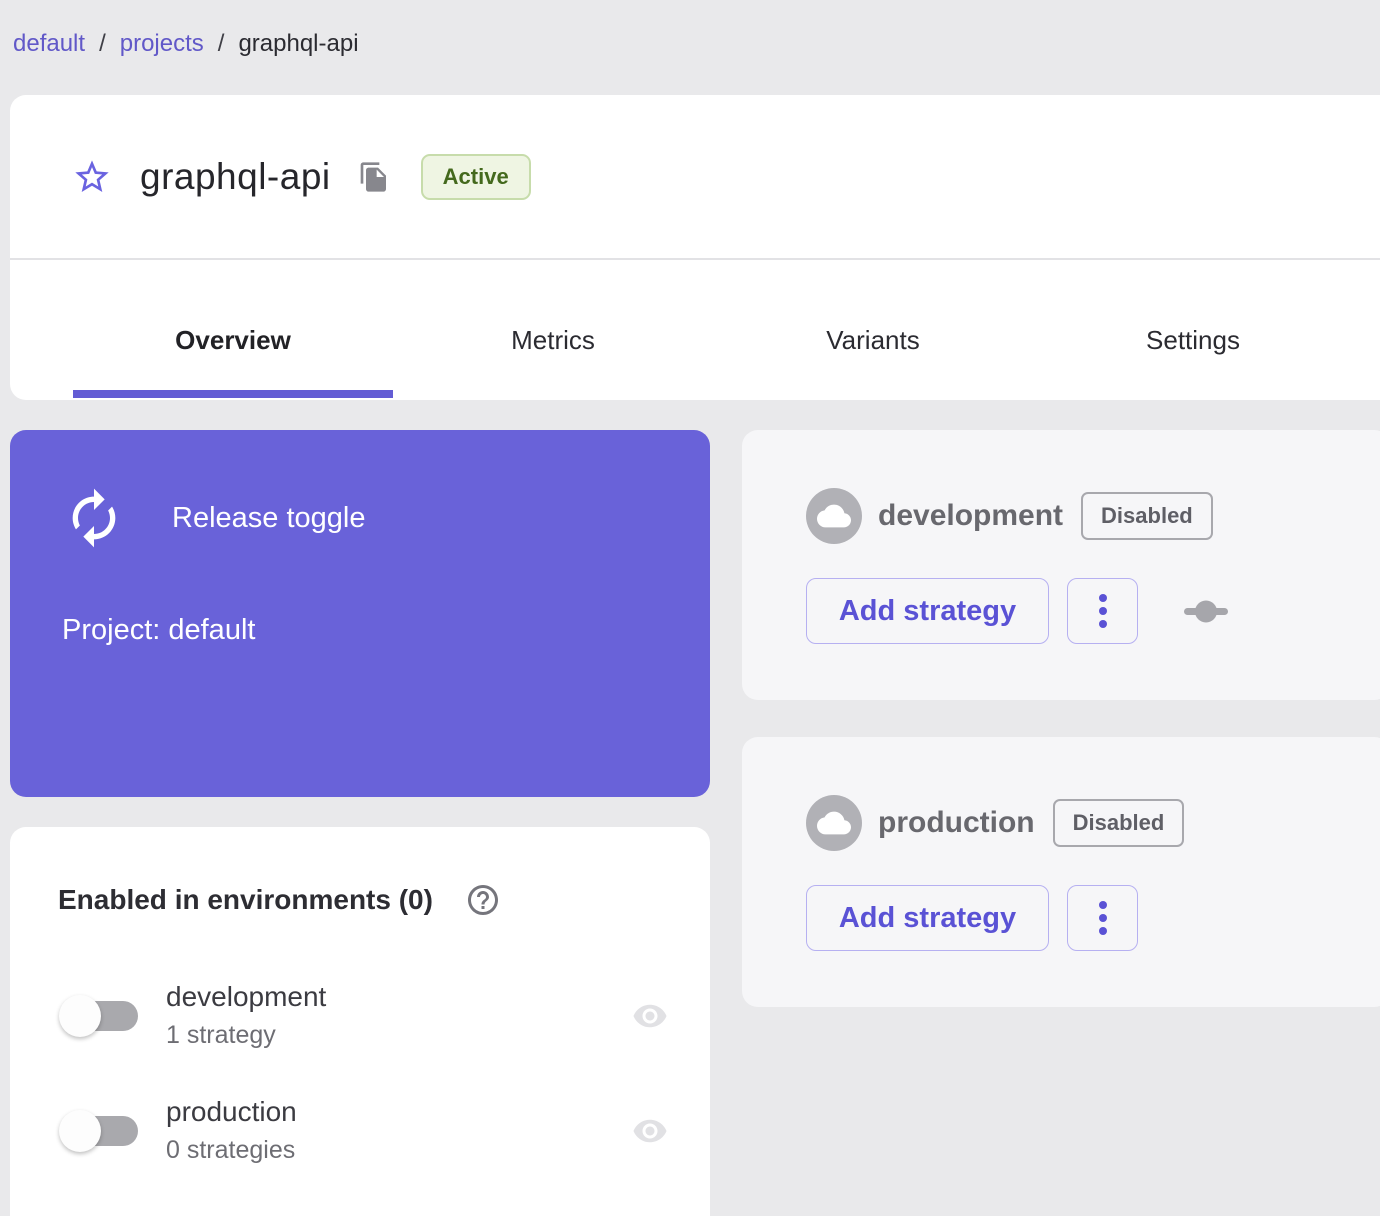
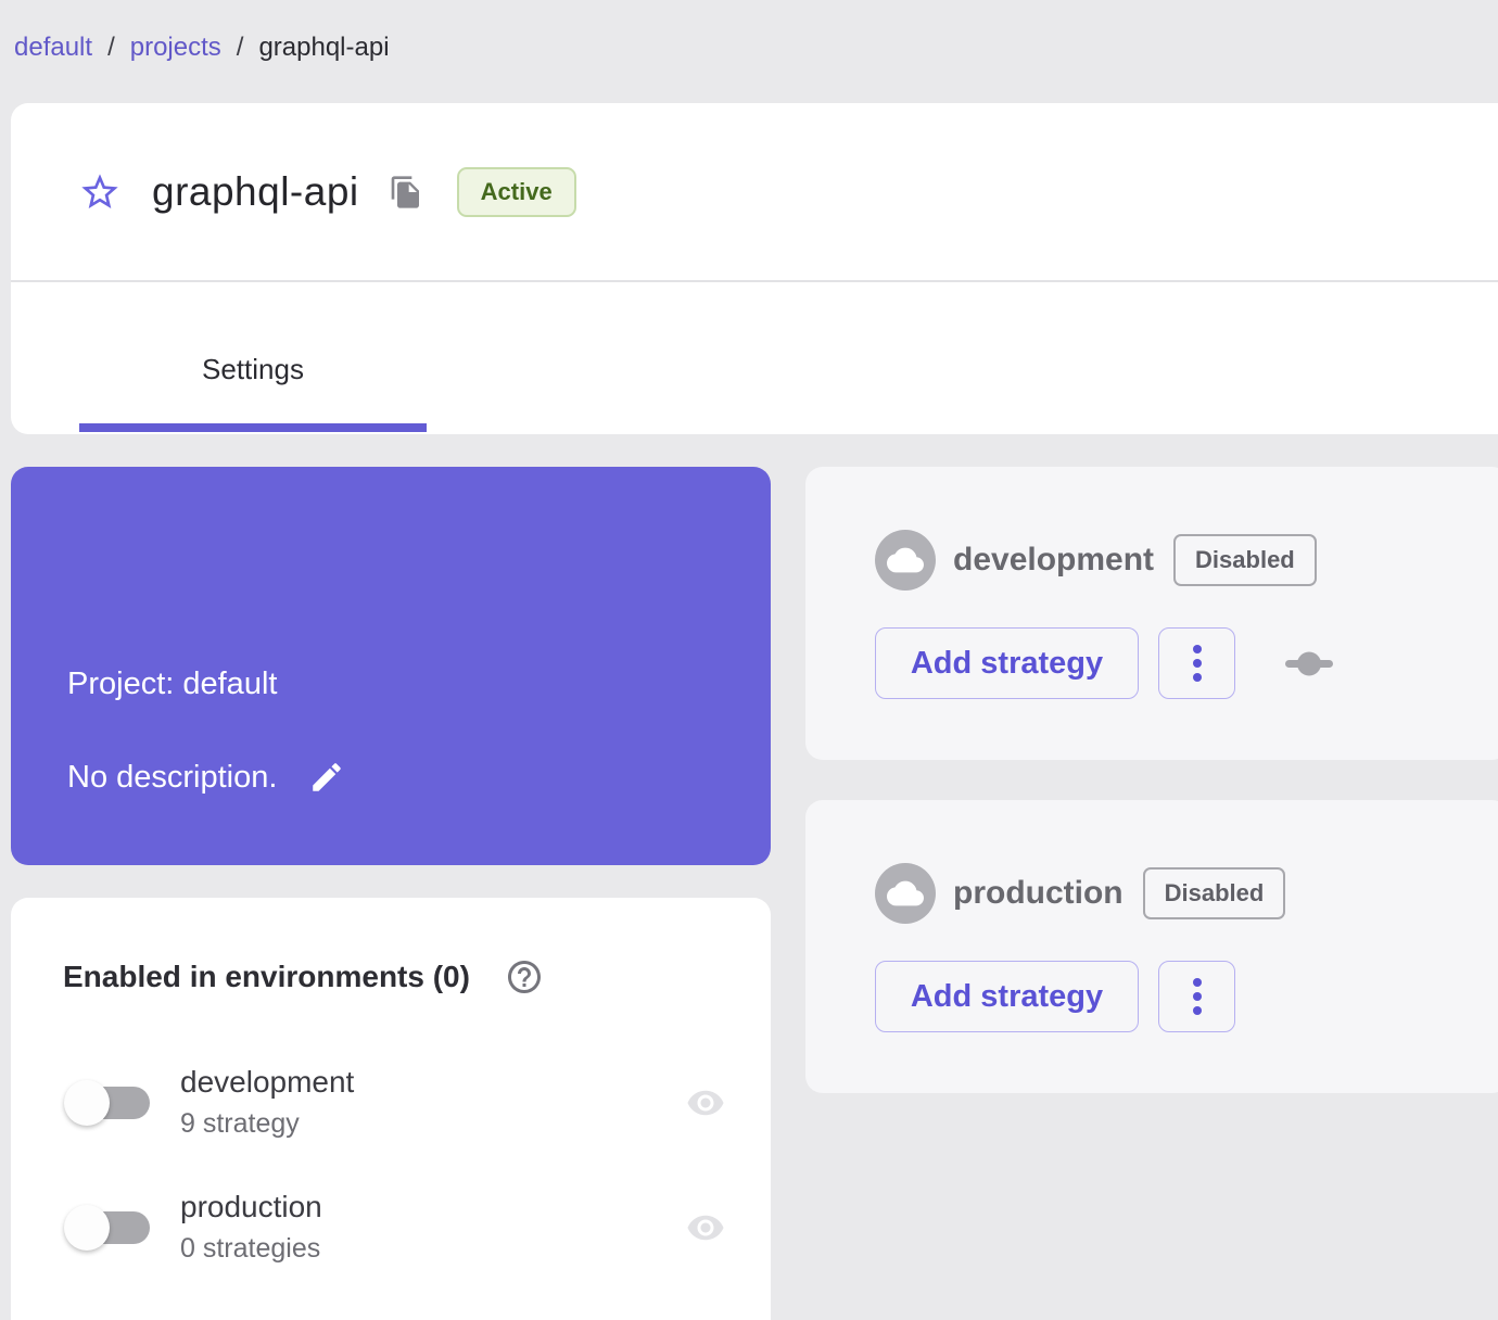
  default
  /
  projects
  /
  graphql-api
  graphql-api
  Active
- Overview
- Metrics
- Variants
  Settings
- Release toggle
  Project: default
+ No description.
  Enabled in environments (0)
  development
- 1 strategy
+ 9 strategy
  production
  0 strategies
  development
  Disabled
  Add strategy
  production
  Disabled
  Add strategy
